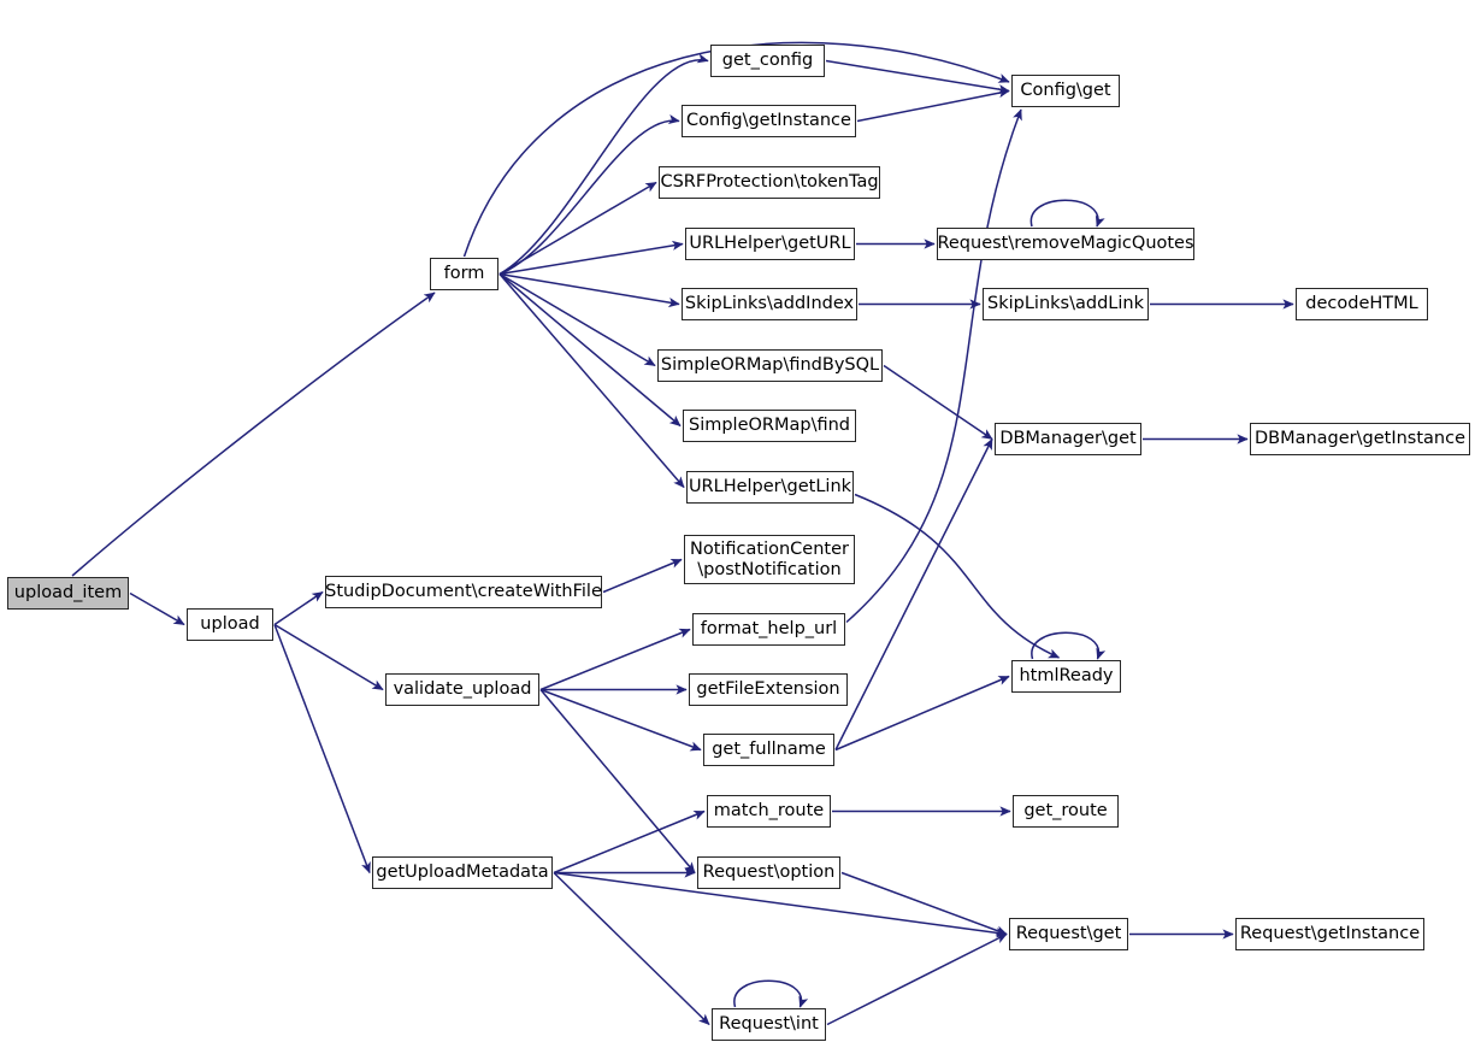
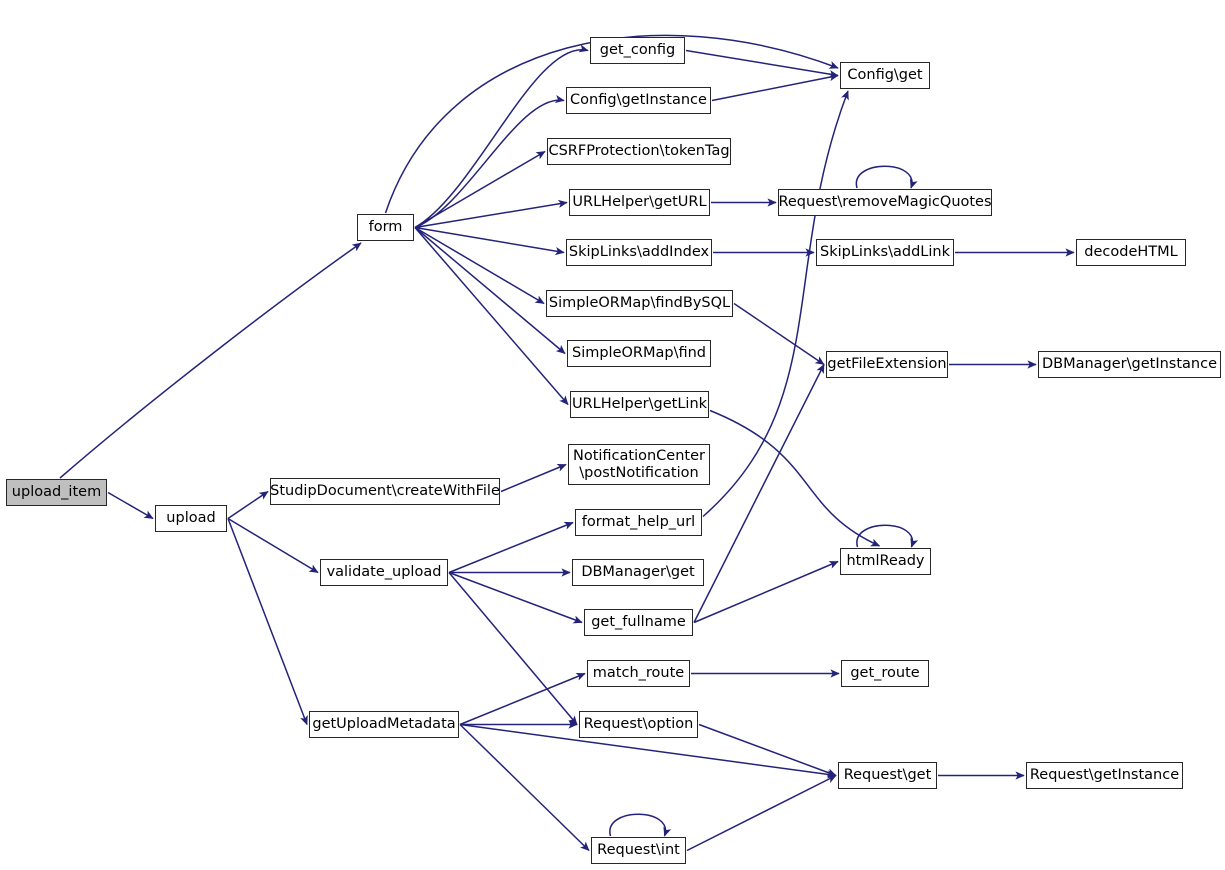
  upload_item
  upload
  form
  get_config
  Config\getInstance
  CSRFProtection\tokenTag
  URLHelper\getURL
  SkipLinks\addIndex
  SimpleORMap\findBySQL
  SimpleORMap\find
  URLHelper\getLink
  NotificationCenter
  \postNotification
  StudipDocument\createWithFile
  format_help_url
  validate_upload
- getFileExtension
+ DBManager\get
  get_fullname
  match_route
  getUploadMetadata
  Request\option
  Request\int
  Config\get
  Request\removeMagicQuotes
  SkipLinks\addLink
  decodeHTML
- DBManager\get
+ getFileExtension
  DBManager\getInstance
  htmlReady
  get_route
  Request\get
  Request\getInstance
